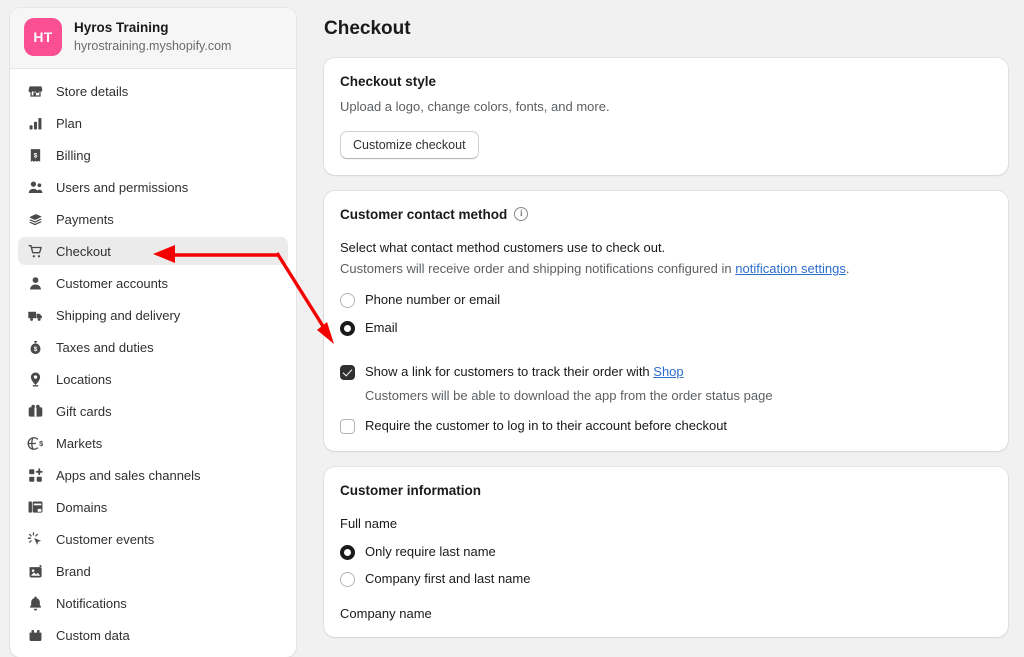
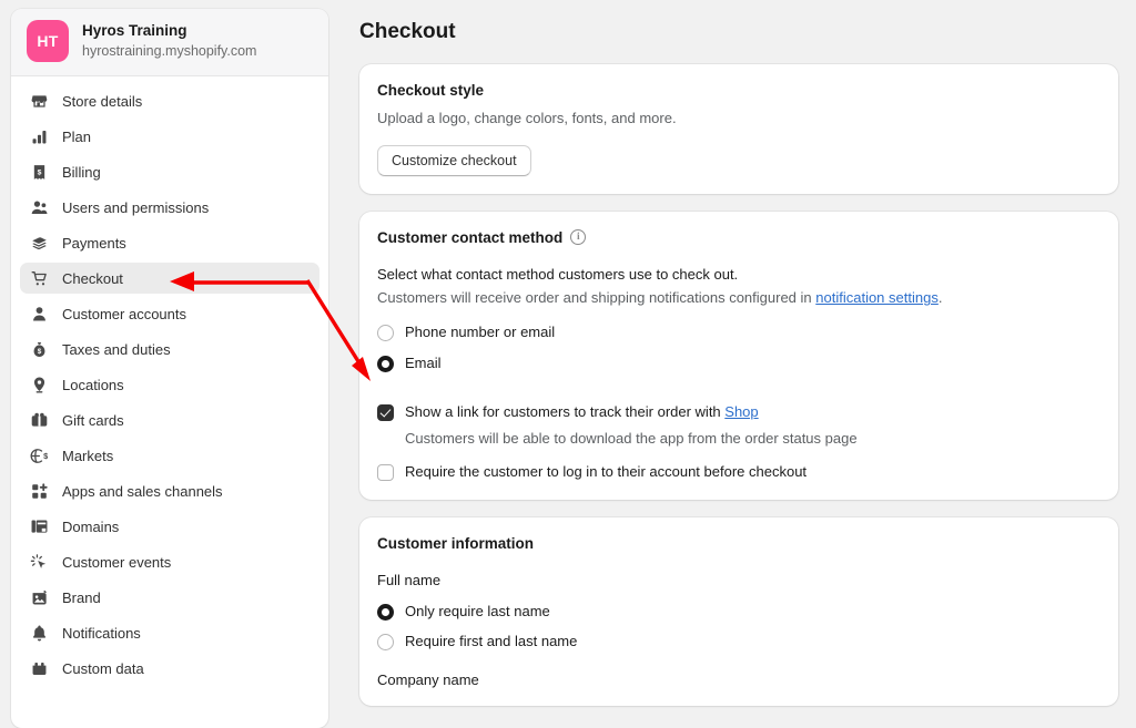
  HT
  Hyros Training
  hyrostraining.myshopify.com
  Store details
  Plan
  Billing
  Users and permissions
  Payments
  Checkout
  Customer accounts
- Shipping and delivery
  Taxes and duties
  Locations
  Gift cards
  $
  Markets
  Apps and sales channels
  Domains
  Customer events
  Brand
  Notifications
  Custom data
  Checkout
  Checkout style
  Upload a logo, change colors, fonts, and more.
  Customize checkout
  Customer contact method
  i
  Select what contact method customers use to check out.
  Customers will receive order and shipping notifications configured in notification settings.
  Phone number or email
  Email
  Show a link for customers to track their order with Shop
  Customers will be able to download the app from the order status page
  Require the customer to log in to their account before checkout
  Customer information
  Full name
  Only require last name
- Company first and last name
+ Require first and last name
  Company name
